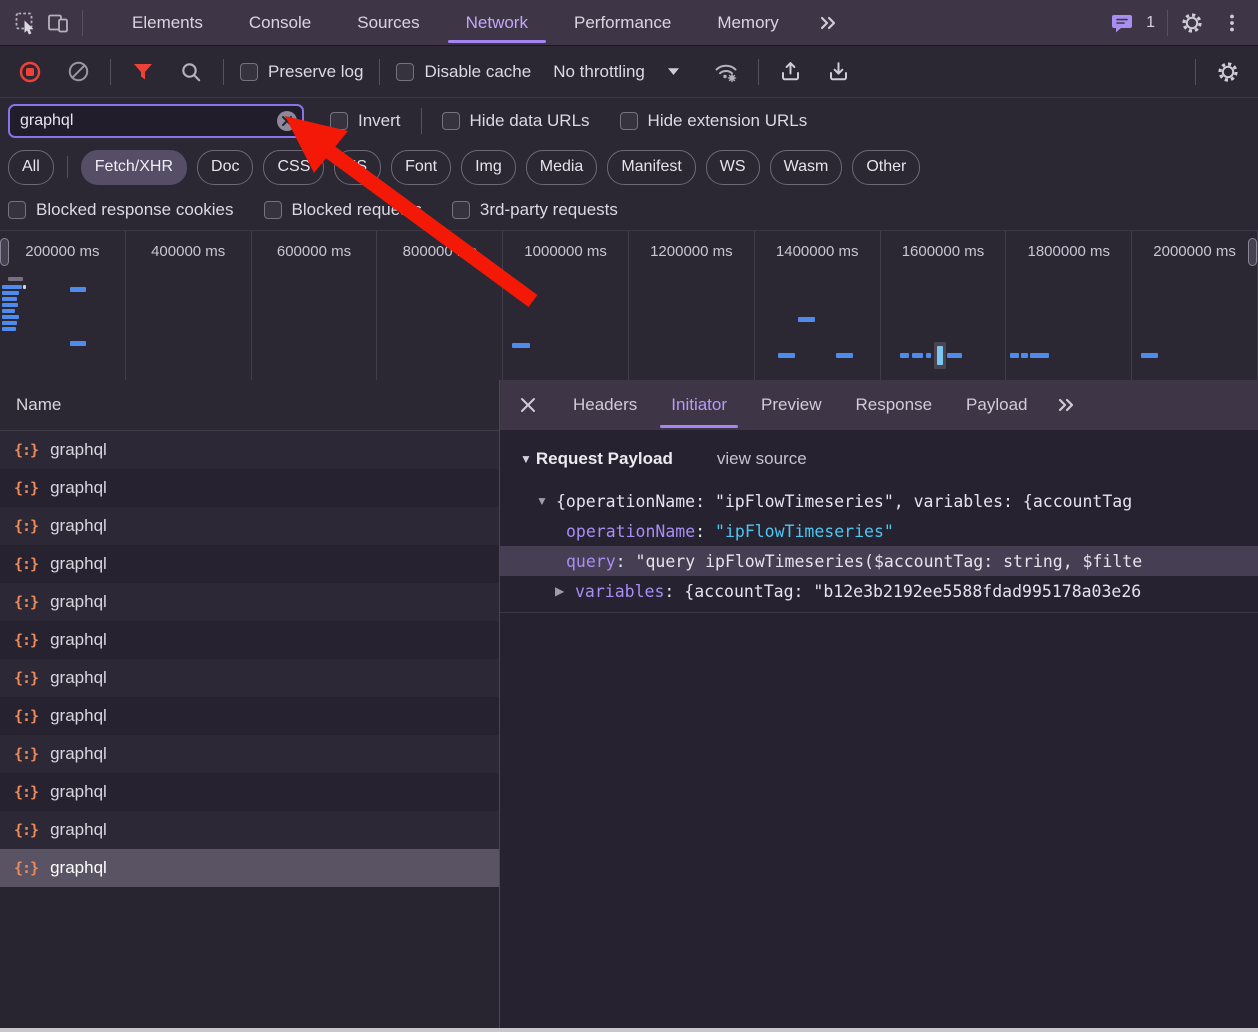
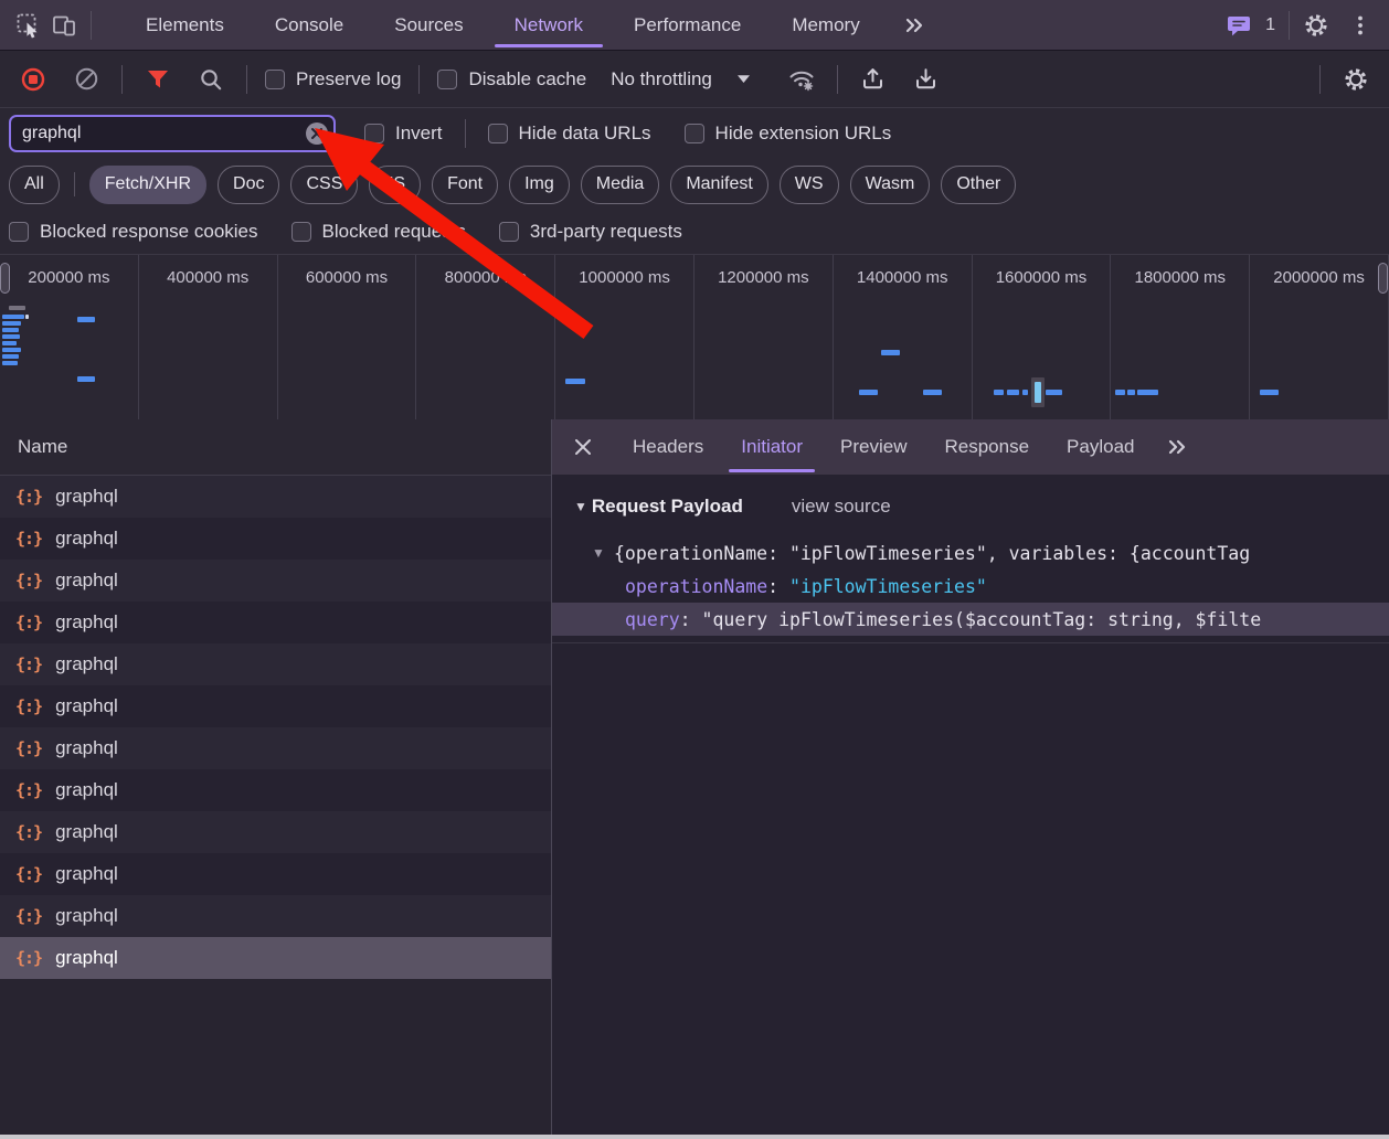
  Elements
  Console
  Sources
  Network
  Performance
  Memory
  1
  Preserve log
  Disable cache
  No throttling
  graphql
  Invert
  Hide data URLs
  Hide extension URLs
  All
  Fetch/XHR
  Doc
  CSS
  Font
  Img
  Media
  Manifest
  WS
  Wasm
  Other
  Blocked response cookies
  Blocked reque
  3rd-party requests
  200000 ms
  400000 ms
  600000 ms
  800000
  1000000 ms
  1200000 ms
  1400000 ms
  1600000 ms
  1800000 ms
  2000000 ms
  Name
  {:}
  graphql
  {:}
  graphql
  {:}
  graphql
  {:}
  graphql
  {:}
  graphql
  {:}
  graphql
  {:}
  graphql
  {:}
  graphql
  {:}
  graphql
  {:}
  graphql
  {:}
  graphql
  {:}
  graphql
  Headers
  Initiator
  Preview
  Response
  Payload
  ▼
  Request Payload
  view source
  ▼
  {operationName: "ipFlowTimeseries", variables: {accountTag
  operationName
  :
  "ipFlowTimeseries"
  query
  : "query ipFlowTimeseries($accountTag: string, $filte
- ▶
- variables
- : {accountTag: "b12e3b2192ee5588fdad995178a03e26
